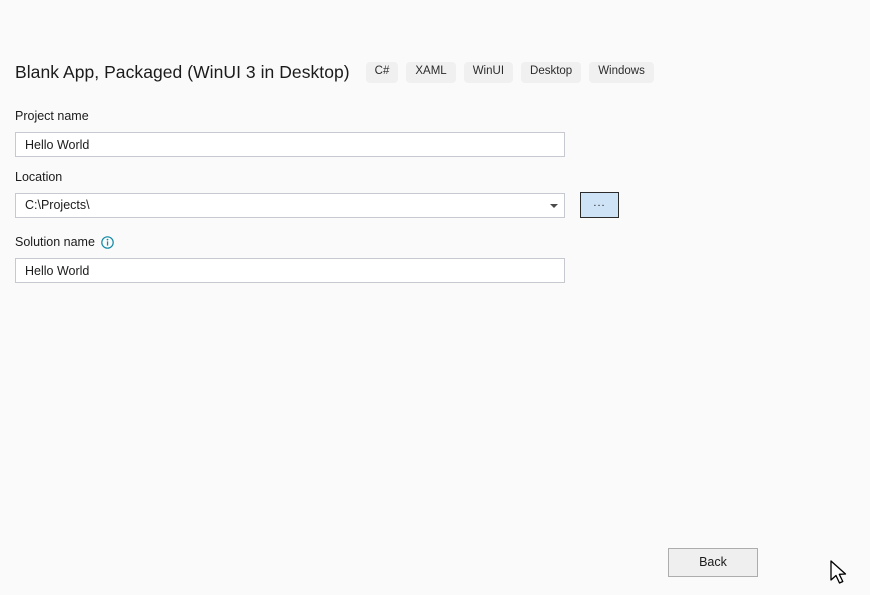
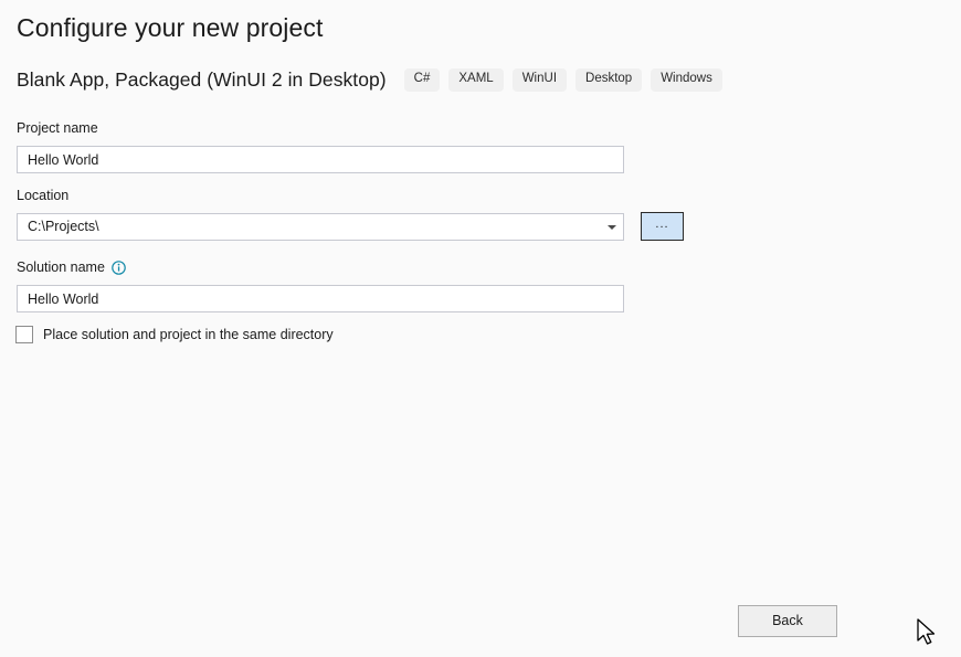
+ Configure your new project
- Blank App, Packaged (WinUI 3 in Desktop)
+ Blank App, Packaged (WinUI 2 in Desktop)
  C#
  XAML
  WinUI
  Desktop
  Windows
  Project name
  Hello World
  Location
  C:\Projects\
  ...
  Solution name
  Hello World
+ Place solution and project in the same directory
  Back
